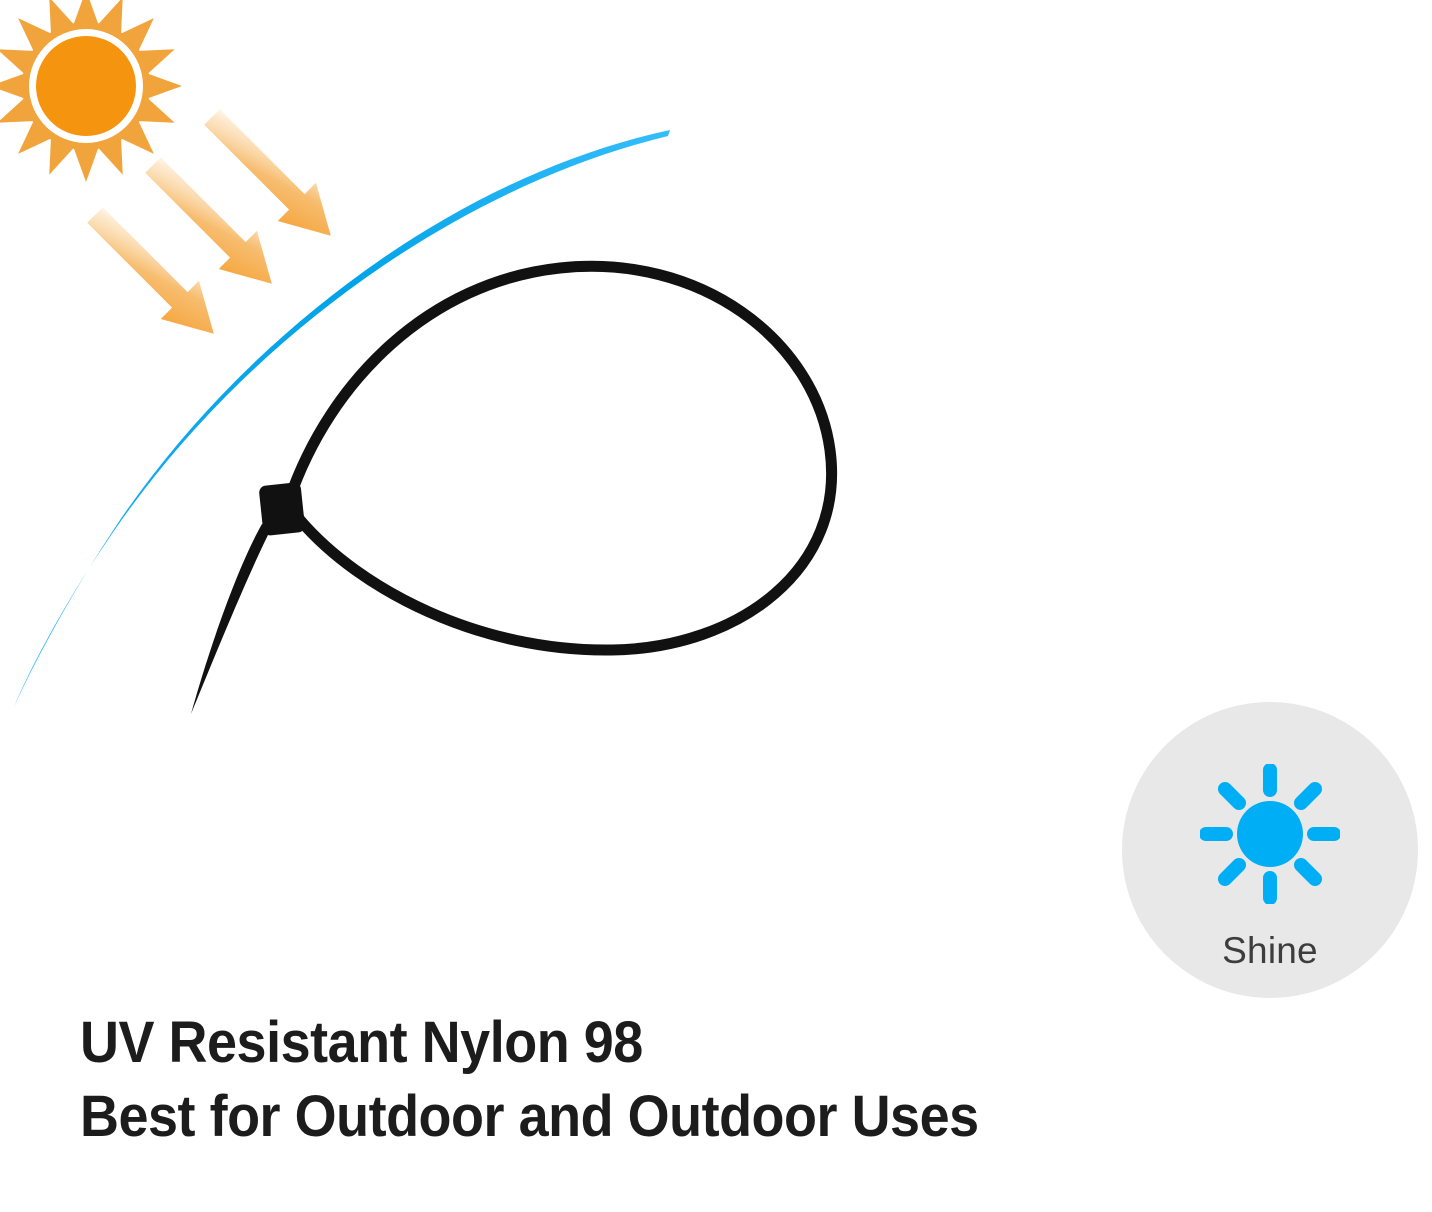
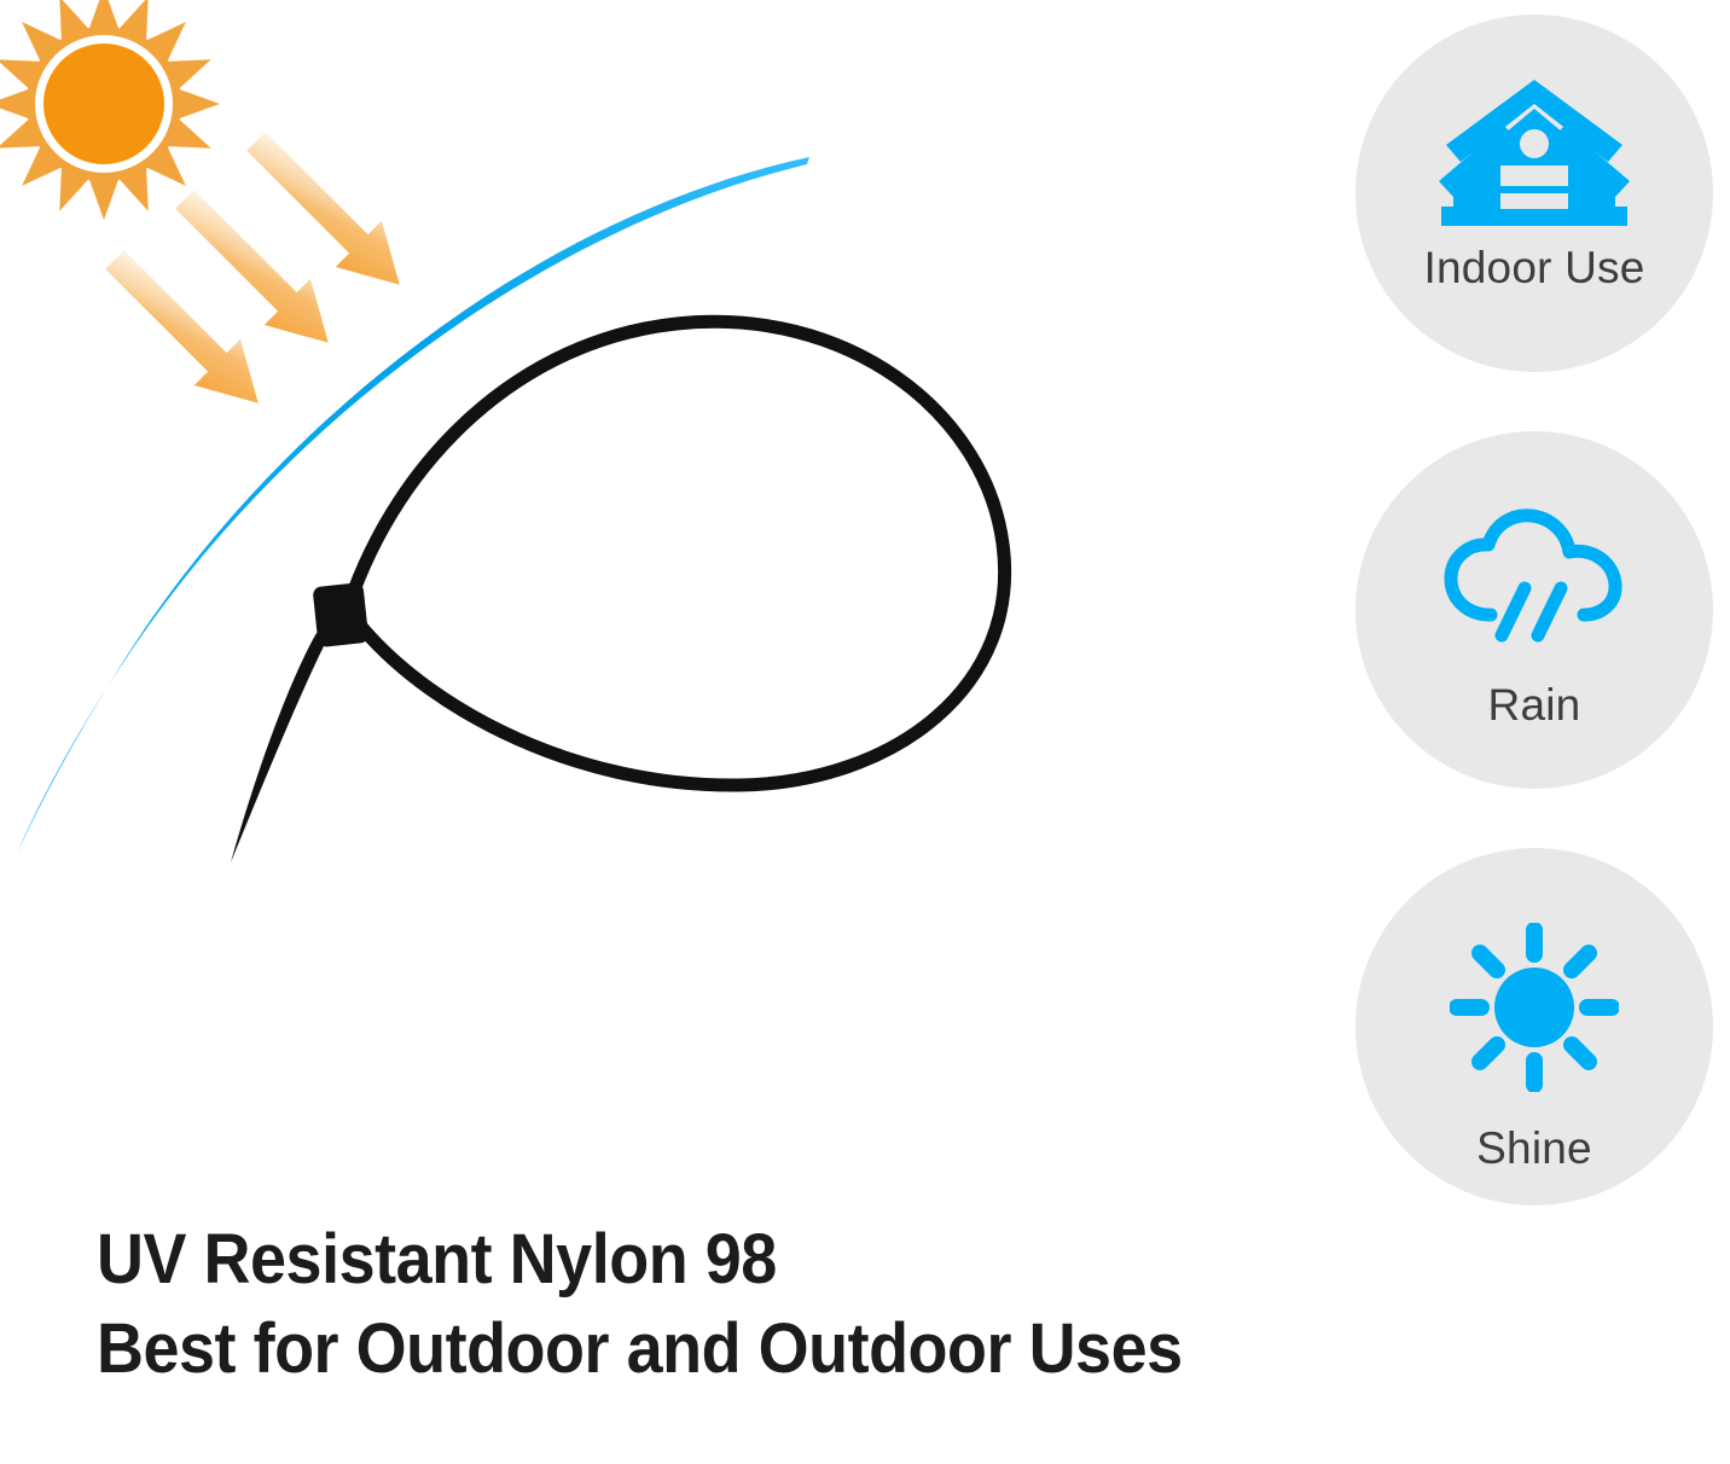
+ Indoor Use
+ Rain
  Shine
  UV Resistant Nylon 98
  Best for Outdoor and Outdoor Uses
